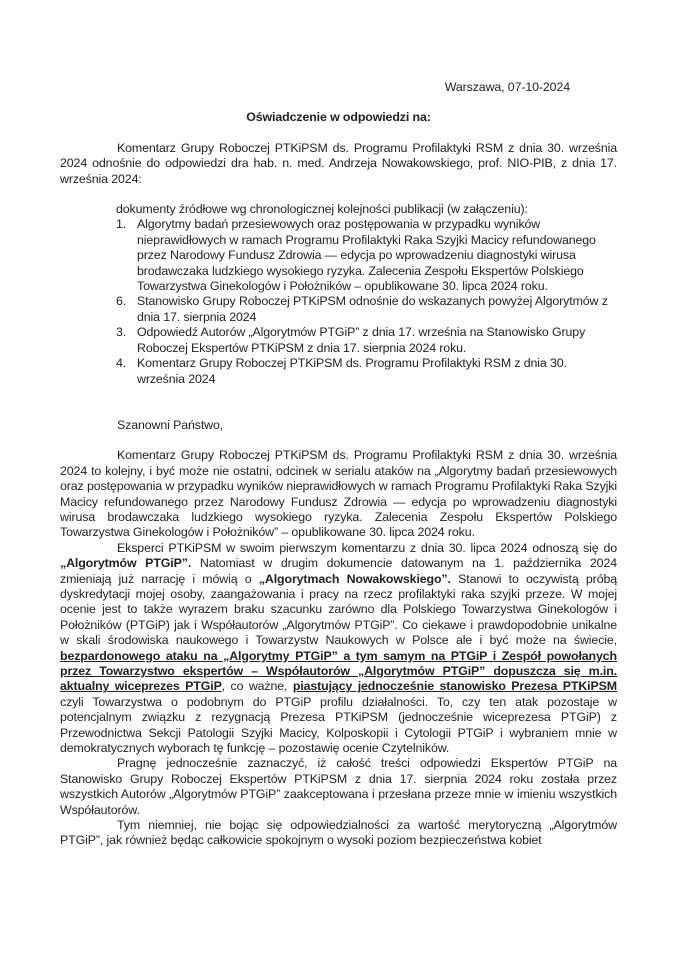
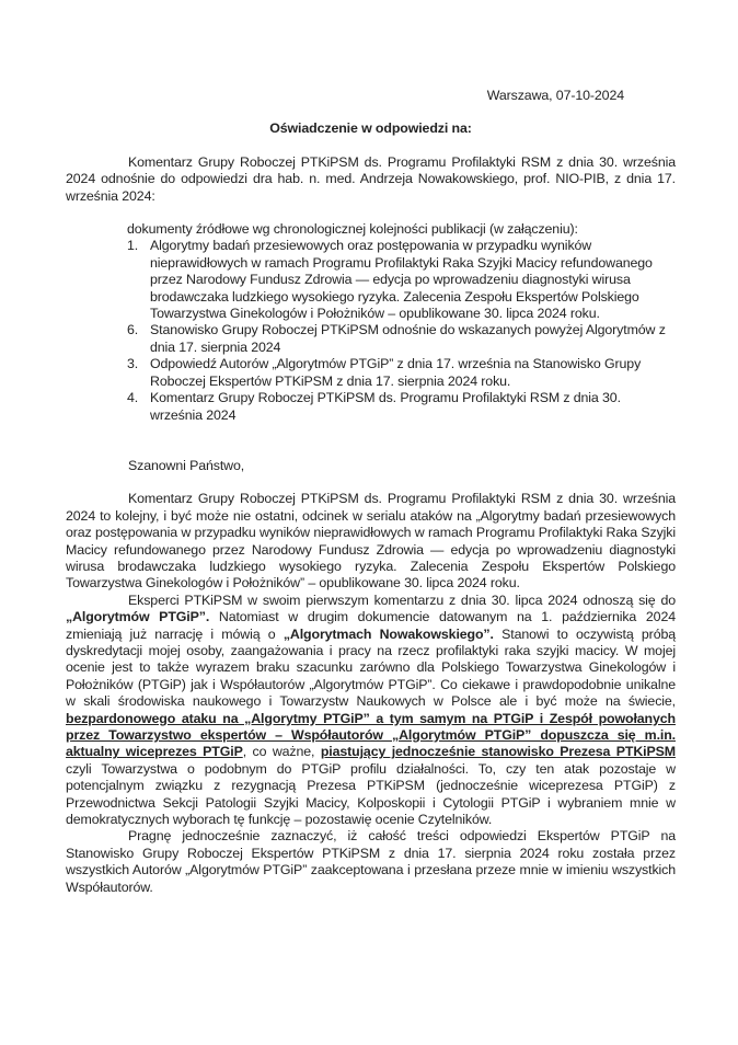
  Warszawa, 07-10-2024
  Oświadczenie w odpowiedzi na:
  Komentarz Grupy Roboczej PTKiPSM ds. Programu Profilaktyki RSM z dnia 30. września 2024 odnośnie do odpowiedzi dra hab. n. med. Andrzeja Nowakowskiego, prof. NIO-PIB, z dnia 17. września 2024:
  dokumenty źródłowe wg chronologicznej kolejności publikacji (w załączeniu):
  1.
  Algorytmy badań przesiewowych oraz postępowania w przypadku wyników nieprawidłowych w ramach Programu Profilaktyki Raka Szyjki Macicy refundowanego przez Narodowy Fundusz Zdrowia — edycja po wprowadzeniu diagnostyki wirusa brodawczaka ludzkiego wysokiego ryzyka. Zalecenia Zespołu Ekspertów Polskiego Towarzystwa Ginekologów i Położników – opublikowane 30. lipca 2024 roku.
  6.
  Stanowisko Grupy Roboczej PTKiPSM odnośnie do wskazanych powyżej Algorytmów z dnia 17. sierpnia 2024
  3.
  Odpowiedź Autorów „Algorytmów PTGiP” z dnia 17. września na Stanowisko Grupy Roboczej Ekspertów PTKiPSM z dnia 17. sierpnia 2024 roku.
  4.
  Komentarz Grupy Roboczej PTKiPSM ds. Programu Profilaktyki RSM z dnia 30. września 2024
  Szanowni Państwo,
  Komentarz Grupy Roboczej PTKiPSM ds. Programu Profilaktyki RSM z dnia 30. września 2024 to kolejny, i być może nie ostatni, odcinek w serialu ataków na „Algorytmy badań przesiewowych oraz postępowania w przypadku wyników nieprawidłowych w ramach Programu Profilaktyki Raka Szyjki Macicy refundowanego przez Narodowy Fundusz Zdrowia — edycja po wprowadzeniu diagnostyki wirusa brodawczaka ludzkiego wysokiego ryzyka. Zalecenia Zespołu Ekspertów Polskiego Towarzystwa Ginekologów i Położników” – opublikowane 30. lipca 2024 roku.
- Eksperci PTKiPSM w swoim pierwszym komentarzu z dnia 30. lipca 2024 odnoszą się do „Algorytmów PTGiP”. Natomiast w drugim dokumencie datowanym na 1. października 2024 zmieniają już narrację i mówią o „Algorytmach Nowakowskiego”. Stanowi to oczywistą próbą dyskredytacji mojej osoby, zaangażowania i pracy na rzecz profilaktyki raka szyjki przeze. W mojej ocenie jest to także wyrazem braku szacunku zarówno dla Polskiego Towarzystwa Ginekologów i Położników (PTGiP) jak i Współautorów „Algorytmów PTGiP”. Co ciekawe i prawdopodobnie unikalne w skali środowiska naukowego i Towarzystw Naukowych w Polsce ale i być może na świecie, bezpardonowego ataku na „Algorytmy PTGiP” a tym samym na PTGiP i Zespół powołanych przez Towarzystwo ekspertów – Współautorów „Algorytmów PTGiP” dopuszcza się m.in. aktualny wiceprezes PTGiP, co ważne, piastujący jednocześnie stanowisko Prezesa PTKiPSM czyli Towarzystwa o podobnym do PTGiP profilu działalności. To, czy ten atak pozostaje w potencjalnym związku z rezygnacją Prezesa PTKiPSM (jednocześnie wiceprezesa PTGiP) z Przewodnictwa Sekcji Patologii Szyjki Macicy, Kolposkopii i Cytologii PTGiP i wybraniem mnie w demokratycznych wyborach tę funkcję – pozostawię ocenie Czytelników.
+ Eksperci PTKiPSM w swoim pierwszym komentarzu z dnia 30. lipca 2024 odnoszą się do „Algorytmów PTGiP”. Natomiast w drugim dokumencie datowanym na 1. października 2024 zmieniają już narrację i mówią o „Algorytmach Nowakowskiego”. Stanowi to oczywistą próbą dyskredytacji mojej osoby, zaangażowania i pracy na rzecz profilaktyki raka szyjki macicy. W mojej ocenie jest to także wyrazem braku szacunku zarówno dla Polskiego Towarzystwa Ginekologów i Położników (PTGiP) jak i Współautorów „Algorytmów PTGiP”. Co ciekawe i prawdopodobnie unikalne w skali środowiska naukowego i Towarzystw Naukowych w Polsce ale i być może na świecie, bezpardonowego ataku na „Algorytmy PTGiP” a tym samym na PTGiP i Zespół powołanych przez Towarzystwo ekspertów – Współautorów „Algorytmów PTGiP” dopuszcza się m.in. aktualny wiceprezes PTGiP, co ważne, piastujący jednocześnie stanowisko Prezesa PTKiPSM czyli Towarzystwa o podobnym do PTGiP profilu działalności. To, czy ten atak pozostaje w potencjalnym związku z rezygnacją Prezesa PTKiPSM (jednocześnie wiceprezesa PTGiP) z Przewodnictwa Sekcji Patologii Szyjki Macicy, Kolposkopii i Cytologii PTGiP i wybraniem mnie w demokratycznych wyborach tę funkcję – pozostawię ocenie Czytelników.
  Pragnę jednocześnie zaznaczyć, iż całość treści odpowiedzi Ekspertów PTGiP na Stanowisko Grupy Roboczej Ekspertów PTKiPSM z dnia 17. sierpnia 2024 roku została przez wszystkich Autorów „Algorytmów PTGiP” zaakceptowana i przesłana przeze mnie w imieniu wszystkich Współautorów.
- Tym niemniej, nie bojąc się odpowiedzialności za wartość merytoryczną „Algorytmów PTGiP”, jak również będąc całkowicie spokojnym o wysoki poziom bezpieczeństwa kobiet
